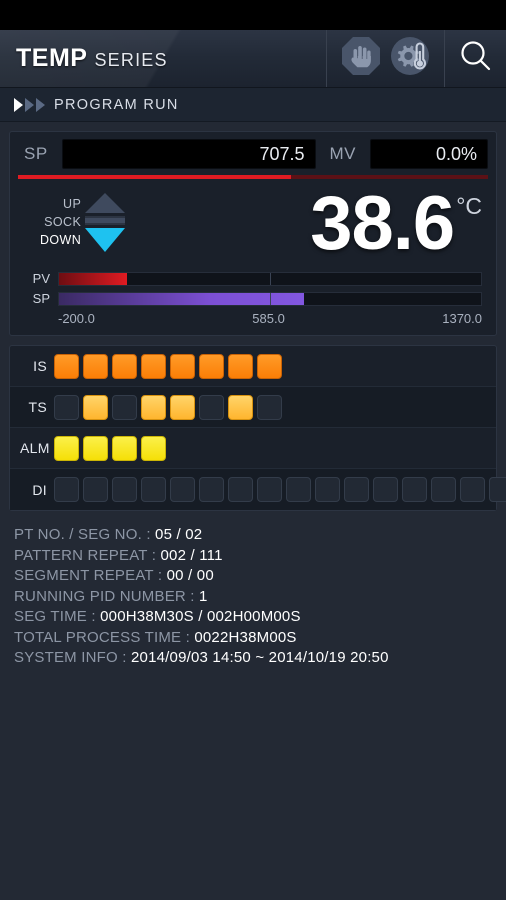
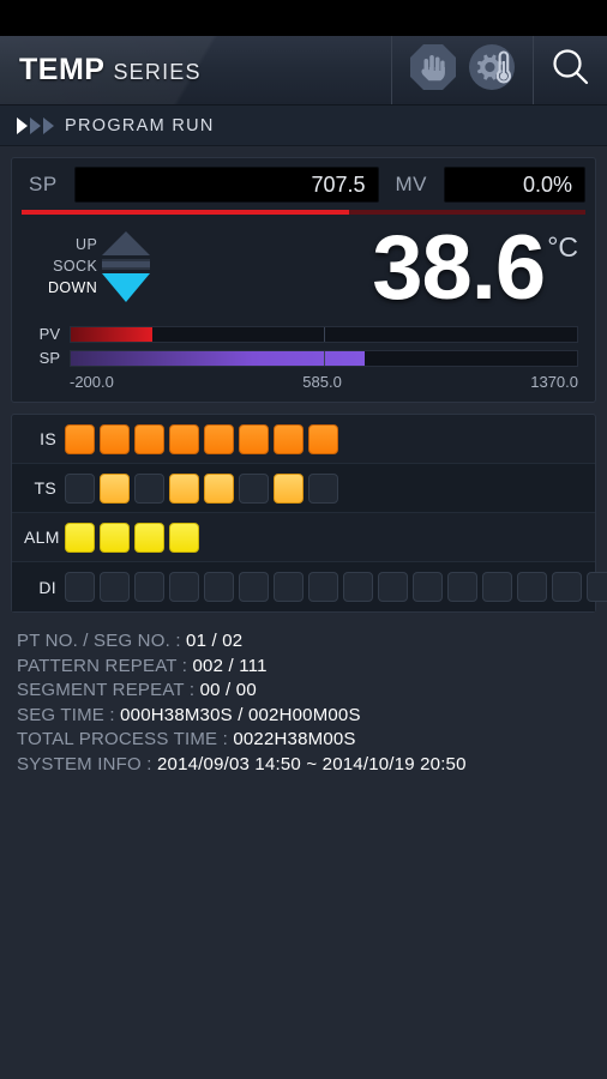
  TEMP
  SERIES
  PROGRAM RUN
  SP
  707.5
  MV
  0.0%
  UP
  SOCK
  DOWN
  38.6
  °C
  PV
  SP
  -200.0
  585.0
  1370.0
  IS
  TS
  ALM
  DI
- PT NO. / SEG NO. : 05 / 02
+ PT NO. / SEG NO. : 01 / 02
  PATTERN REPEAT : 002 / 111
  SEGMENT REPEAT : 00 / 00
- RUNNING PID NUMBER : 1
  SEG TIME : 000H38M30S / 002H00M00S
  TOTAL PROCESS TIME : 0022H38M00S
  SYSTEM INFO : 2014/09/03 14:50 ~ 2014/10/19 20:50
